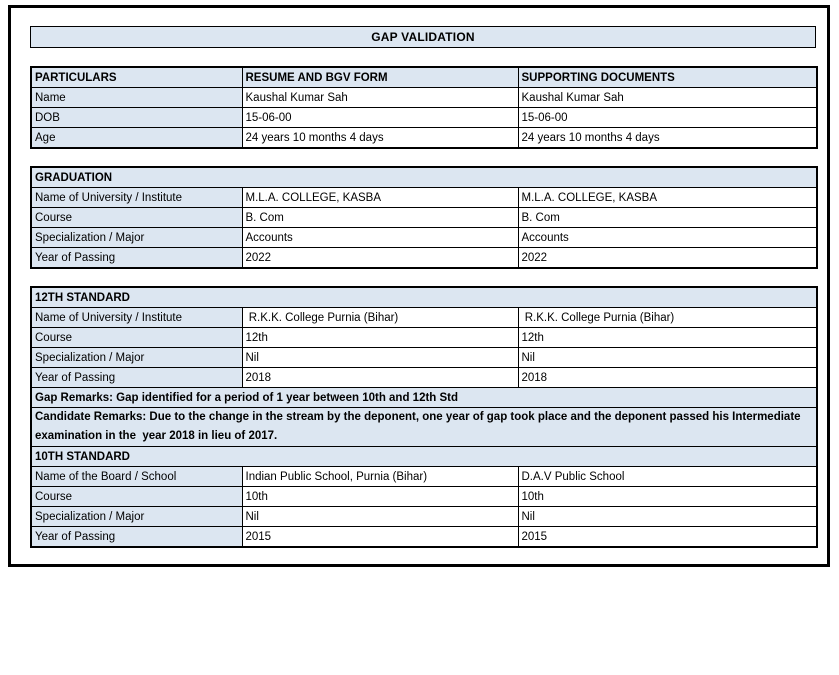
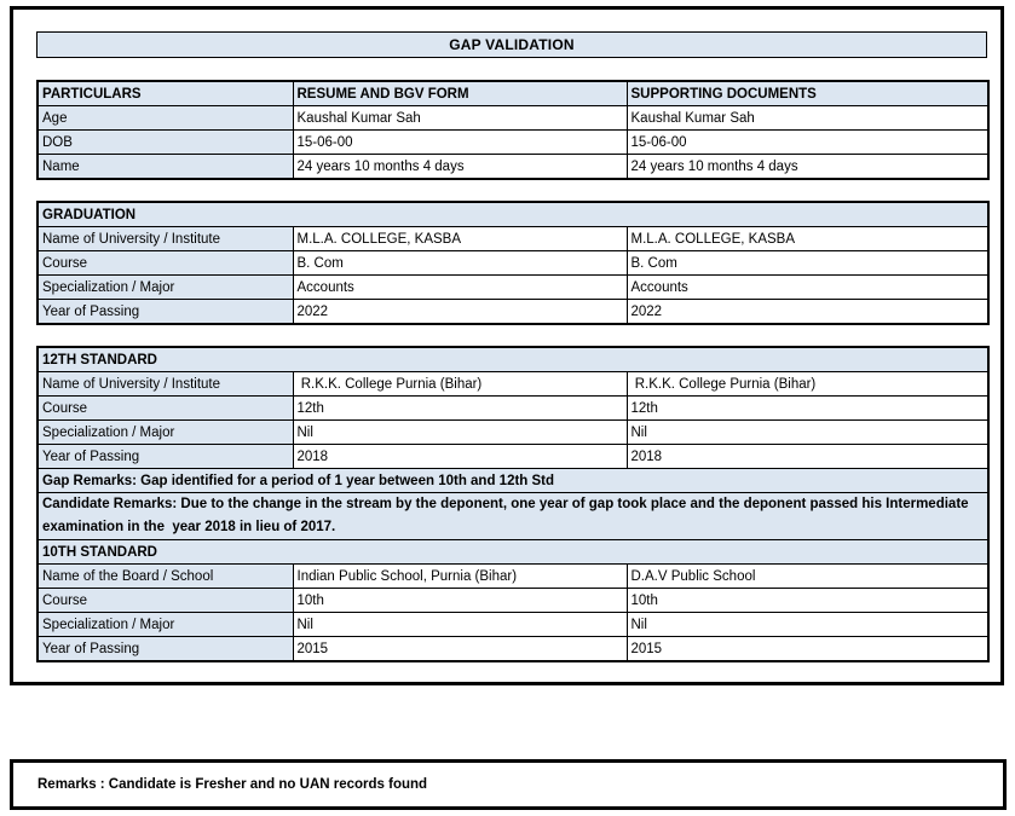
  GAP VALIDATION
  PARTICULARS	RESUME AND BGV FORM	SUPPORTING DOCUMENTS
- Name	Kaushal Kumar Sah	Kaushal Kumar Sah
+ Age	Kaushal Kumar Sah	Kaushal Kumar Sah
  DOB	15-06-00	15-06-00
- Age	24 years 10 months 4 days	24 years 10 months 4 days
+ Name	24 years 10 months 4 days	24 years 10 months 4 days
  GRADUATION
  Name of University / Institute	M.L.A. COLLEGE, KASBA	M.L.A. COLLEGE, KASBA
  Course	B. Com	B. Com
  Specialization / Major	Accounts	Accounts
  Year of Passing	2022	2022
  12TH STANDARD
  Name of University / Institute	R.K.K. College Purnia (Bihar)	R.K.K. College Purnia (Bihar)
  Course	12th	12th
  Specialization / Major	Nil	Nil
  Year of Passing	2018	2018
  Gap Remarks: Gap identified for a period of 1 year between 10th and 12th Std
  Candidate Remarks: Due to the change in the stream by the deponent, one year of gap took place and the deponent passed his Intermediate examination in the year 2018 in lieu of 2017.
  10TH STANDARD
  Name of the Board / School	Indian Public School, Purnia (Bihar)	D.A.V Public School
  Course	10th	10th
  Specialization / Major	Nil	Nil
  Year of Passing	2015	2015
+ Remarks : Candidate is Fresher and no UAN records found
